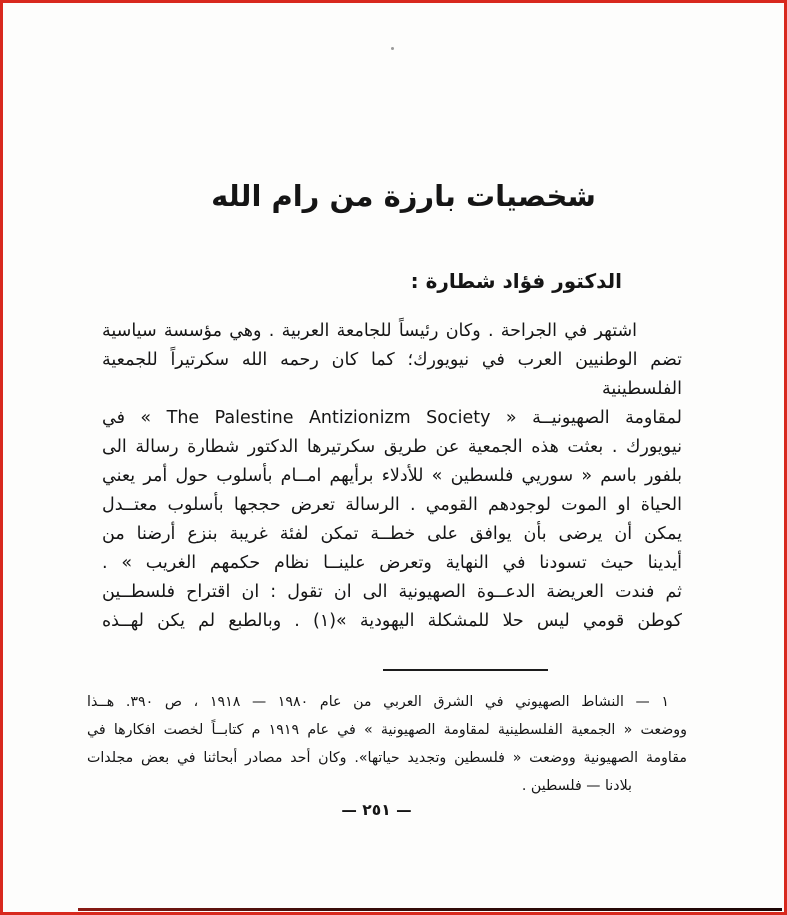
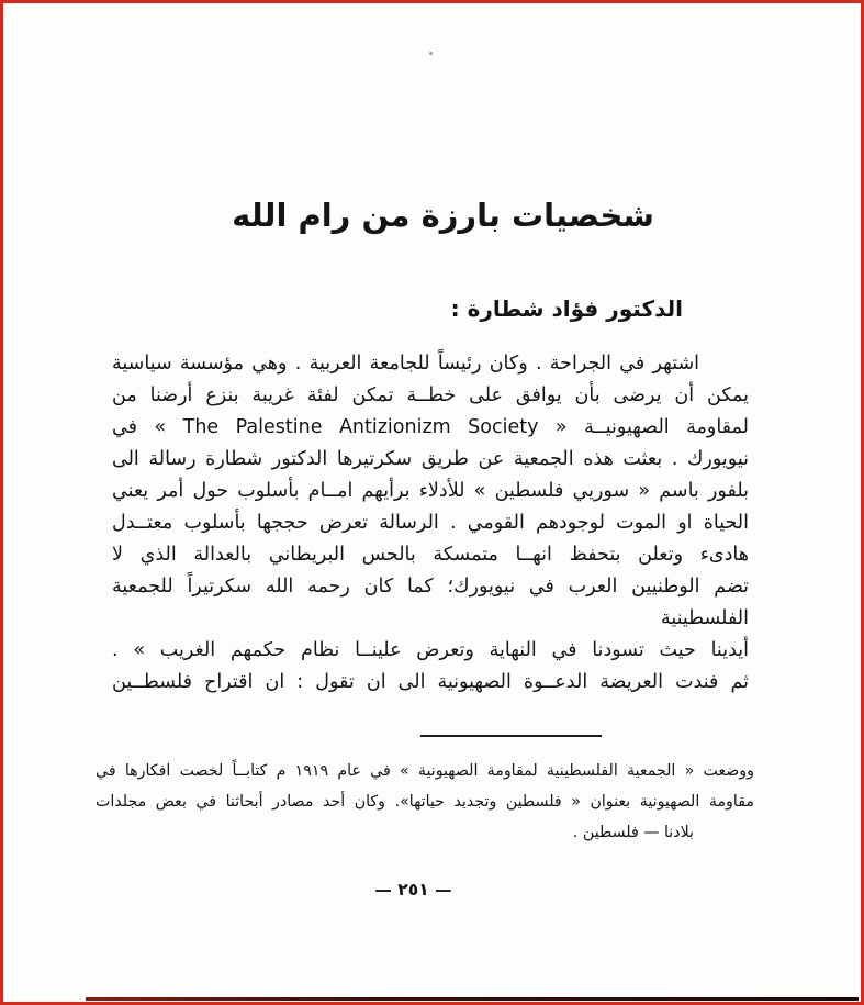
  شخصيات بارزة من رام الله
  الدكتور فؤاد شطارة :
  اشتهر في الجراحة . وكان رئيساً للجامعة العربية . وهي مؤسسة سياسية
- تضم الوطنيين العرب في نيويورك؛ كما كان رحمه الله سكرتيراً للجمعية الفلسطينية
+ يمكن أن يرضى بأن يوافق على خطــة تمكن لفئة غريبة بنزع أرضنا من
  لمقاومة الصهيونيــة « The Palestine Antizionizm Society » في
  نيويورك . بعثت هذه الجمعية عن طريق سكرتيرها الدكتور شطارة رسالة الى
  بلفور باسم « سوريي فلسطين » للأدلاء برأيهم امــام بأسلوب حول أمر يعني
  الحياة او الموت لوجودهم القومي . الرسالة تعرض حججها بأسلوب معتــدل
+ هادىء وتعلن بتحفظ انهــا متمسكة بالحس البريطاني بالعدالة الذي لا
- يمكن أن يرضى بأن يوافق على خطــة تمكن لفئة غريبة بنزع أرضنا من
+ تضم الوطنيين العرب في نيويورك؛ كما كان رحمه الله سكرتيراً للجمعية الفلسطينية
  أيدينا حيث تسودنا في النهاية وتعرض علينــا نظام حكمهم الغريب » .
  ثم فندت العريضة الدعــوة الصهيونية الى ان تقول : ان اقتراح فلسطــين
- كوطن قومي ليس حلا للمشكلة اليهودية »(١) . وبالطبع لم يكن لهــذه
- ١ — النشاط الصهيوني في الشرق العربي من عام ١٩٨٠ — ١٩١٨ ، ص ٣٩٠. هــذا
  ووضعت « الجمعية الفلسطينية لمقاومة الصهيونية » في عام ١٩١٩ م كتابــاً لخصت افكارها في
- مقاومة الصهيونية ووضعت « فلسطين وتجديد حياتها». وكان أحد مصادر أبحاثنا في بعض مجلدات
+ مقاومة الصهيونية بعنوان « فلسطين وتجديد حياتها». وكان أحد مصادر أبحاثنا في بعض مجلدات
  بلادنا — فلسطين .
  — ٢٥١ —
